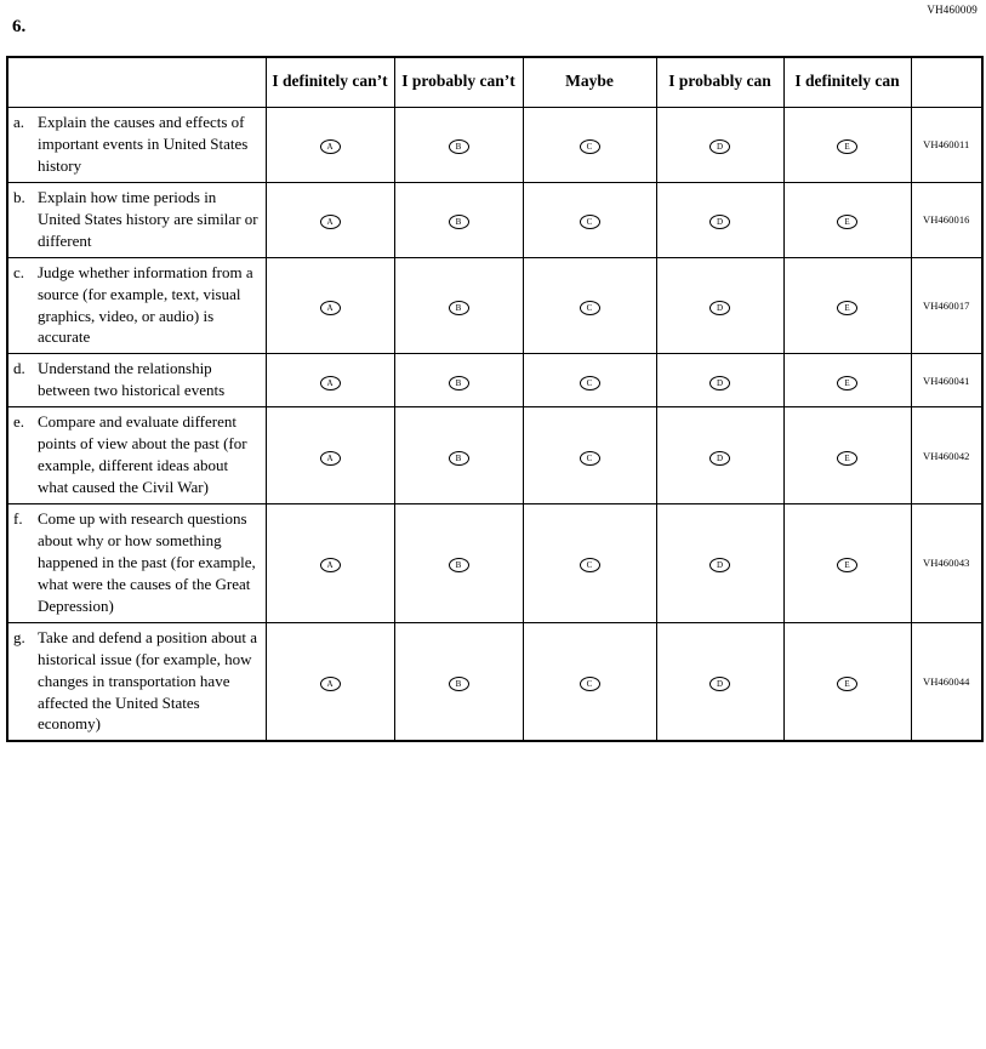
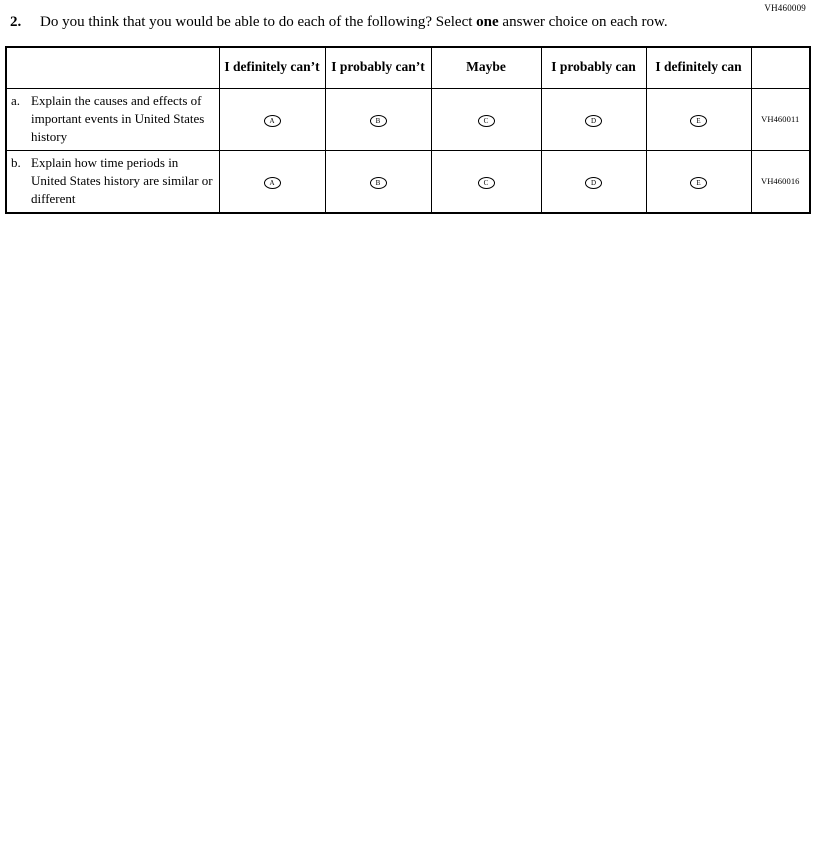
  VH460009
- 6.
+ 2.
+ Do you think that you would be able to do each of the following? Select one answer choice on each row.
  	I definitely can’t	I probably can’t	Maybe	I probably can	I definitely can
  a. Explain the causes and effects of important events in United States history	A	B	C	D	E	VH460011
  b. Explain how time periods in United States history are similar or different	A	B	C	D	E	VH460016
- c. Judge whether information from a source (for example, text, visual graphics, video, or audio) is accurate	A	B	C	D	E	VH460017
- d. Understand the relationship between two historical events	A	B	C	D	E	VH460041
- e. Compare and evaluate different points of view about the past (for example, different ideas about what caused the Civil War)	A	B	C	D	E	VH460042
- f. Come up with research questions about why or how something happened in the past (for example, what were the causes of the Great Depression)	A	B	C	D	E	VH460043
- g. Take and defend a position about a historical issue (for example, how changes in transportation have affected the United States economy)	A	B	C	D	E	VH460044
